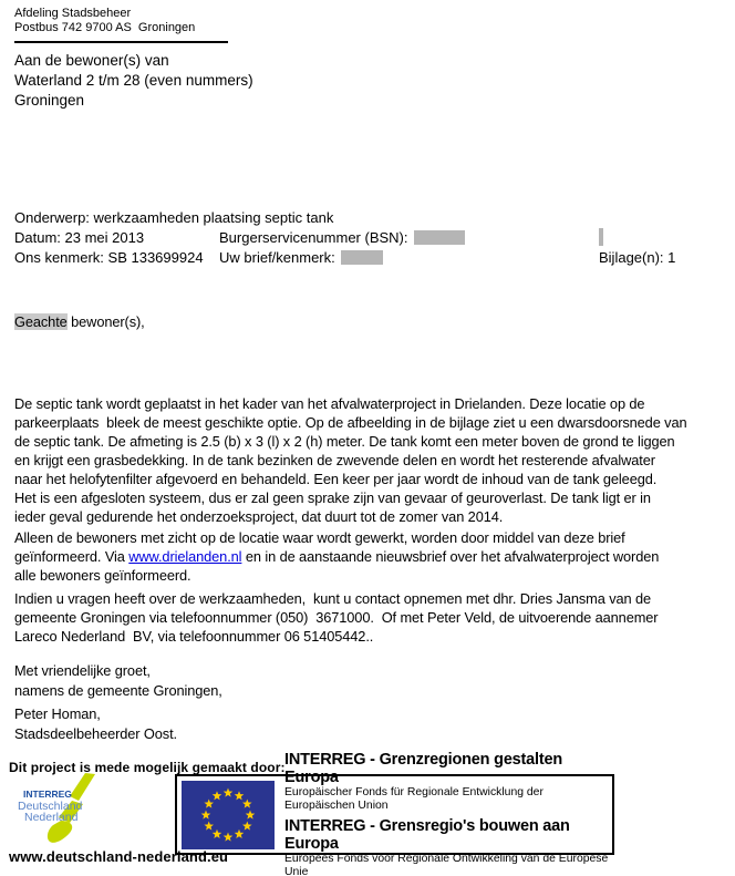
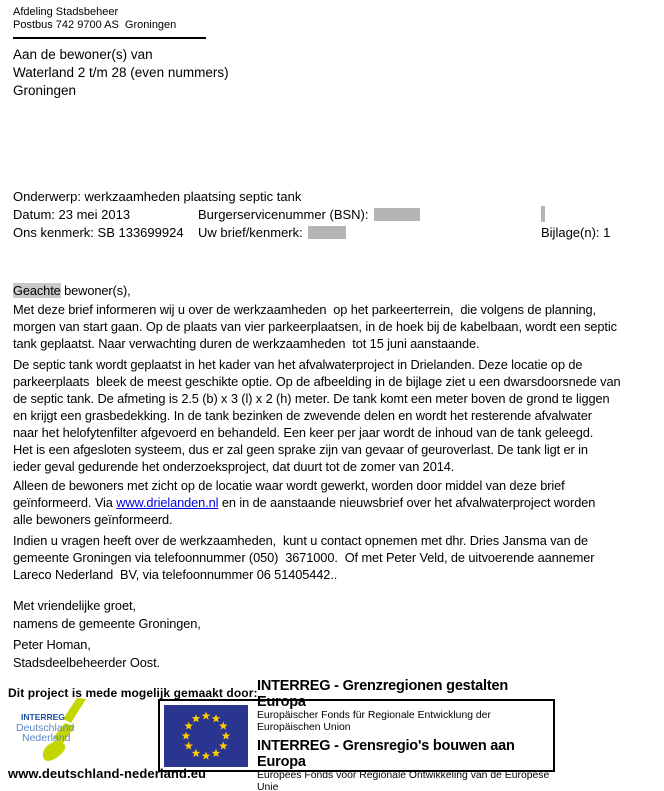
  Afdeling Stadsbeheer
  Postbus 742 9700 AS Groningen
  Aan de bewoner(s) van
  Waterland 2 t/m 28 (even nummers)
  Groningen
  Onderwerp: werkzaamheden plaatsing septic tank
  Datum: 23 mei 2013
  Burgerservicenummer (BSN):
  Ons kenmerk: SB 133699924
  Uw brief/kenmerk:
  Bijlage(n): 1
  Geachte bewoner(s),
+ Met deze brief informeren wij u over de werkzaamheden op het parkeerterrein, die volgens de planning,
+ morgen van start gaan. Op de plaats van vier parkeerplaatsen, in de hoek bij de kabelbaan, wordt een septic
+ tank geplaatst. Naar verwachting duren de werkzaamheden tot 15 juni aanstaande.
  De septic tank wordt geplaatst in het kader van het afvalwaterproject in Drielanden. Deze locatie op de
  parkeerplaats bleek de meest geschikte optie. Op de afbeelding in de bijlage ziet u een dwarsdoorsnede van
  de septic tank. De afmeting is 2.5 (b) x 3 (l) x 2 (h) meter. De tank komt een meter boven de grond te liggen
  en krijgt een grasbedekking. In de tank bezinken de zwevende delen en wordt het resterende afvalwater
  naar het helofytenfilter afgevoerd en behandeld. Een keer per jaar wordt de inhoud van de tank geleegd.
  Het is een afgesloten systeem, dus er zal geen sprake zijn van gevaar of geuroverlast. De tank ligt er in
  ieder geval gedurende het onderzoeksproject, dat duurt tot de zomer van 2014.
  Alleen de bewoners met zicht op de locatie waar wordt gewerkt, worden door middel van deze brief
  geïnformeerd. Via www.drielanden.nl en in de aanstaande nieuwsbrief over het afvalwaterproject worden
  alle bewoners geïnformeerd.
  Indien u vragen heeft over de werkzaamheden, kunt u contact opnemen met dhr. Dries Jansma van de
  gemeente Groningen via telefoonnummer (050) 3671000. Of met Peter Veld, de uitvoerende aannemer
  Lareco Nederland BV, via telefoonnummer 06 51405442..
  Met vriendelijke groet,
  namens de gemeente Groningen,
  Peter Homan,
  Stadsdeelbeheerder Oost.
  Dit project is mede mogelijk gemaakt door:
  INTERREG
  Deutschland
  Nederland
  INTERREG - Grenzregionen gestalten Europa
  Europäischer Fonds für Regionale Entwicklung der Europäischen Union
  INTERREG - Grensregio's bouwen aan Europa
  Europees Fonds voor Regionale Ontwikkeling van de Europese Unie
  www.deutschland-nederland.eu
